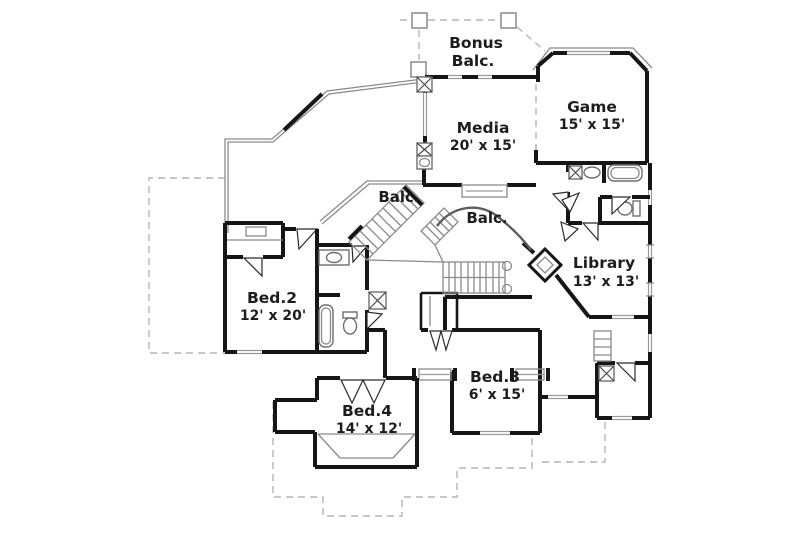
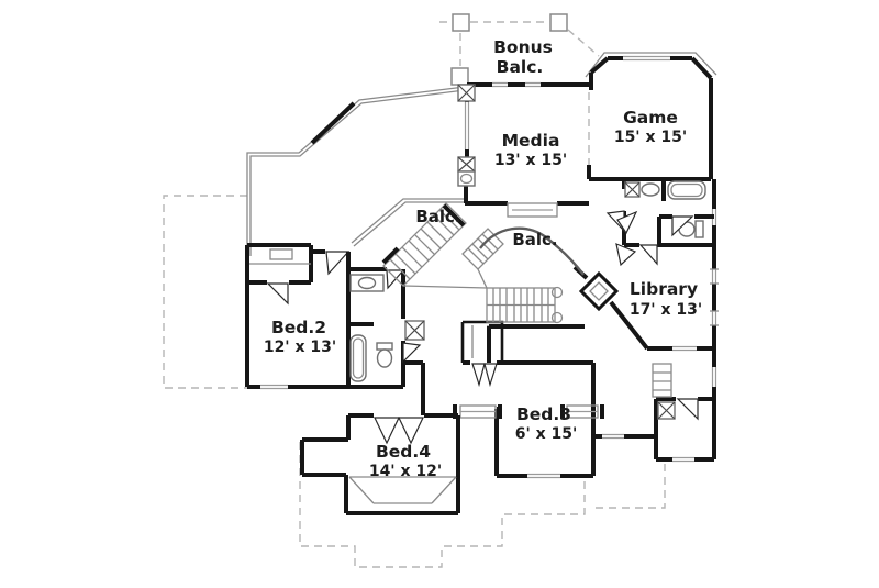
  Bonus
  Balc.
  Media
- 20' x 15'
+ 13' x 15'
  Game
  15' x 15'
  Balc.
  Balc.
  Library
- 13' x 13'
+ 17' x 13'
  Bed.2
- 12' x 20'
+ 12' x 13'
  Bed.3
  6' x 15'
  Bed.4
  14' x 12'
